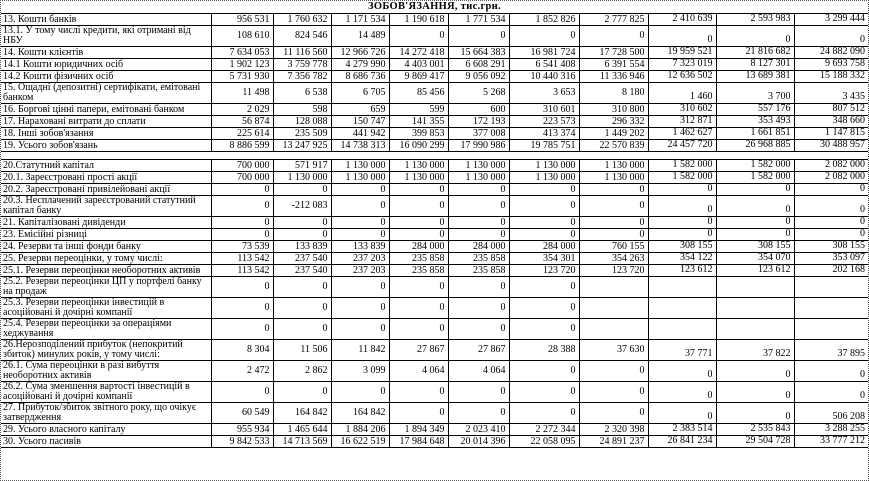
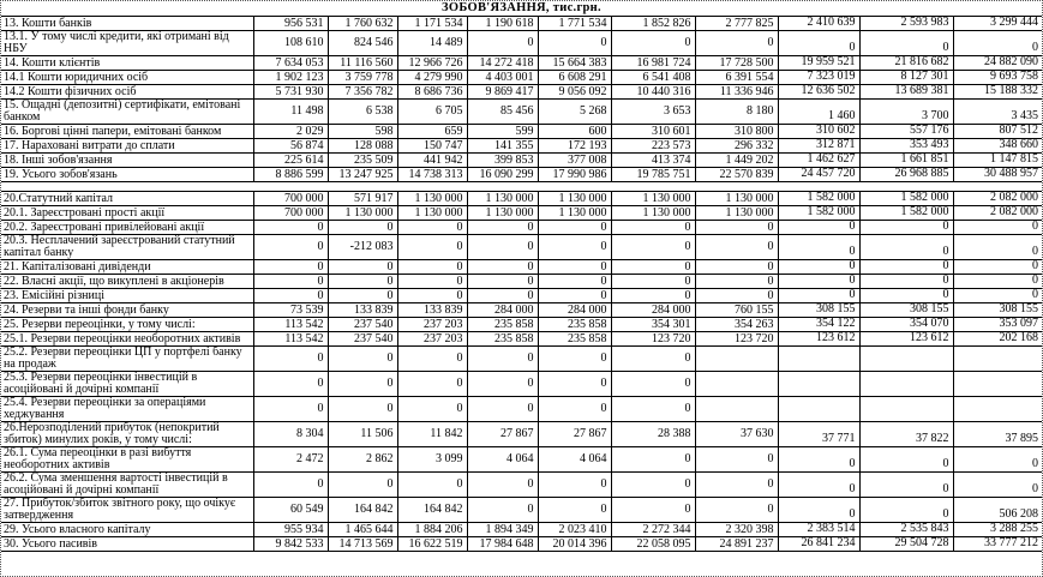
  ЗОБОВ'ЯЗАННЯ, тис.грн.
  13. Кошти банків	956 531	1 760 632	1 171 534	1 190 618	1 771 534	1 852 826	2 777 825	2 410 639	2 593 983	3 299 444
  13.1. У тому числі кредити, які отримані від НБУ	108 610	824 546	14 489	0	0	0	0	0	0	0
  14. Кошти клієнтів	7 634 053	11 116 560	12 966 726	14 272 418	15 664 383	16 981 724	17 728 500	19 959 521	21 816 682	24 882 090
  14.1 Кошти юридичних осіб	1 902 123	3 759 778	4 279 990	4 403 001	6 608 291	6 541 408	6 391 554	7 323 019	8 127 301	9 693 758
  14.2 Кошти фізичних осіб	5 731 930	7 356 782	8 686 736	9 869 417	9 056 092	10 440 316	11 336 946	12 636 502	13 689 381	15 188 332
  15. Ощадні (депозитні) сертифікати, емітовані банком	11 498	6 538	6 705	85 456	5 268	3 653	8 180	1 460	3 700	3 435
  16. Боргові цінні папери, емітовані банком	2 029	598	659	599	600	310 601	310 800	310 602	557 176	807 512
  17. Нараховані витрати до сплати	56 874	128 088	150 747	141 355	172 193	223 573	296 332	312 871	353 493	348 660
  18. Інші зобов'язання	225 614	235 509	441 942	399 853	377 008	413 374	1 449 202	1 462 627	1 661 851	1 147 815
  19. Усього зобов'язань	8 886 599	13 247 925	14 738 313	16 090 299	17 990 986	19 785 751	22 570 839	24 457 720	26 968 885	30 488 957
  20.Статутний капітал	700 000	571 917	1 130 000	1 130 000	1 130 000	1 130 000	1 130 000	1 582 000	1 582 000	2 082 000
  20.1. Зареєстровані прості акції	700 000	1 130 000	1 130 000	1 130 000	1 130 000	1 130 000	1 130 000	1 582 000	1 582 000	2 082 000
  20.2. Зареєстровані привілейовані акції	0	0	0	0	0	0	0	0	0	0
  20.3. Несплачений зареєстрований статутний капітал банку	0	-212 083	0	0	0	0	0	0	0	0
  21. Капіталізовані дивіденди	0	0	0	0	0	0	0	0	0	0
+ 22. Власні акції, що викуплені в акціонерів	0	0	0	0	0	0	0	0	0	0
  23. Емісійні різниці	0	0	0	0	0	0	0	0	0	0
  24. Резерви та інші фонди банку	73 539	133 839	133 839	284 000	284 000	284 000	760 155	308 155	308 155	308 155
  25. Резерви переоцінки, у тому числі:	113 542	237 540	237 203	235 858	235 858	354 301	354 263	354 122	354 070	353 097
  25.1. Резерви переоцінки необоротних активів	113 542	237 540	237 203	235 858	235 858	123 720	123 720	123 612	123 612	202 168
  25.2. Резерви переоцінки ЦП у портфелі банку на продаж	0	0	0	0	0	0
  25.3. Резерви переоцінки інвестицій в асоційовані й дочірні компанії	0	0	0	0	0	0
  25.4. Резерви переоцінки за операціями хеджування	0	0	0	0	0	0
  26.Нерозподілений прибуток (непокритий збиток) минулих років, у тому числі:	8 304	11 506	11 842	27 867	27 867	28 388	37 630	37 771	37 822	37 895
  26.1. Сума переоцінки в разі вибуття необоротних активів	2 472	2 862	3 099	4 064	4 064	0	0	0	0	0
  26.2. Сума зменшення вартості інвестицій в асоційовані й дочірні компанії	0	0	0	0	0	0	0	0	0	0
  27. Прибуток/збиток звітного року, що очікує затвердження	60 549	164 842	164 842	0	0	0	0	0	0	506 208
  29. Усього власного капіталу	955 934	1 465 644	1 884 206	1 894 349	2 023 410	2 272 344	2 320 398	2 383 514	2 535 843	3 288 255
  30. Усього пасивів	9 842 533	14 713 569	16 622 519	17 984 648	20 014 396	22 058 095	24 891 237	26 841 234	29 504 728	33 777 212
